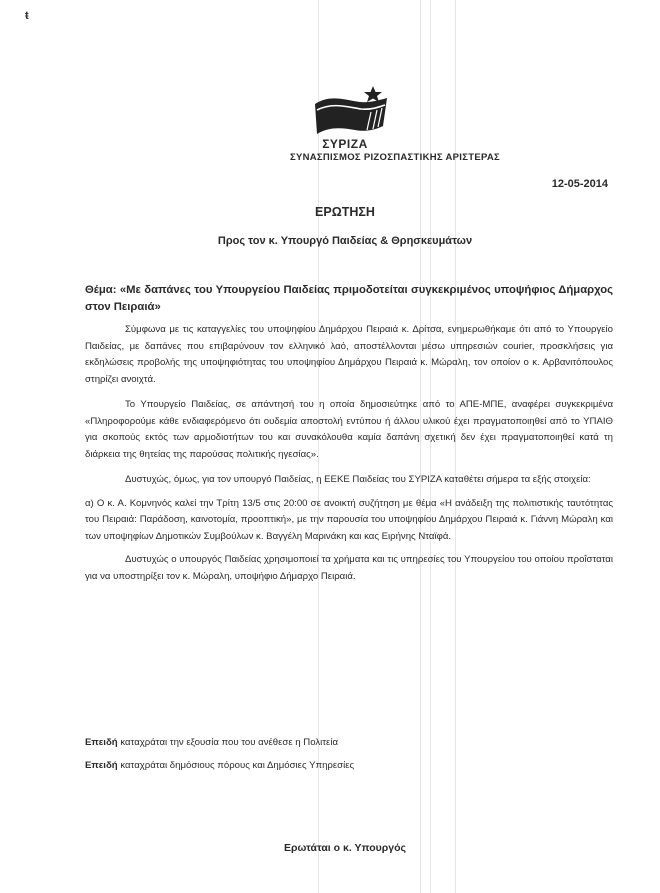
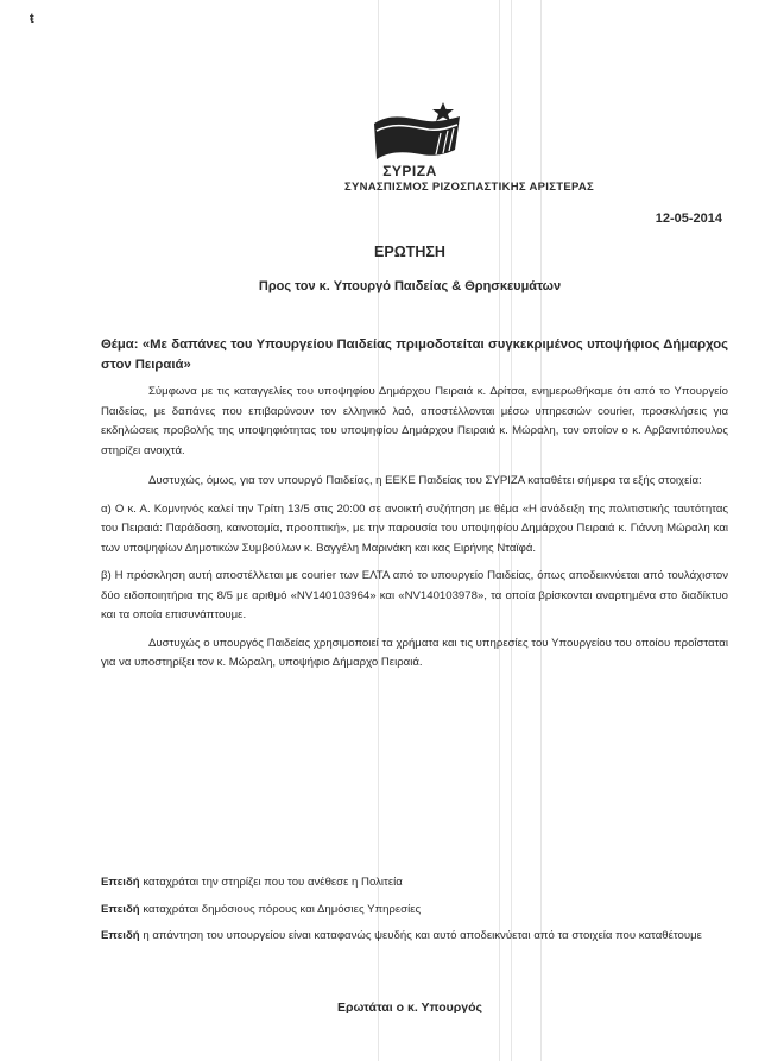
  ŧ
  ΣΥΡΙΖΑ
  ΣΥΝΑΣΠΙΣΜΟΣ ΡΙΖΟΣΠΑΣΤΙΚΗΣ ΑΡΙΣΤΕΡΑΣ
  12-05-2014
  ΕΡΩΤΗΣΗ
  Προς τον κ. Υπουργό Παιδείας & Θρησκευμάτων
  Θέμα: «Με δαπάνες του Υπουργείου Παιδείας πριμοδοτείται συγκεκριμένος υποψήφιος Δήμαρχος στον Πειραιά»
  Σύμφωνα με τις καταγγελίες του υποψηφίου Δημάρχου Πειραιά κ. Δρίτσα, ενημερωθήκαμε ότι από το Υπουργείο Παιδείας, με δαπάνες που επιβαρύνουν τον ελληνικό λαό, αποστέλλονται μέσω υπηρεσιών courier, προσκλήσεις για εκδηλώσεις προβολής της υποψηφιότητας του υποψηφίου Δημάρχου Πειραιά κ. Μώραλη, τον οποίον ο κ. Αρβανιτόπουλος στηρίζει ανοιχτά.
- Το Υπουργείο Παιδείας, σε απάντησή του η οποία δημοσιεύτηκε από το ΑΠΕ-ΜΠΕ, αναφέρει συγκεκριμένα «Πληροφορούμε κάθε ενδιαφερόμενο ότι ουδεμία αποστολή εντύπου ή άλλου υλικού έχει πραγματοποιηθεί από το ΥΠΑΙΘ για σκοπούς εκτός των αρμοδιοτήτων του και συνακόλουθα καμία δαπάνη σχετική δεν έχει πραγματοποιηθεί κατά τη διάρκεια της θητείας της παρούσας πολιτικής ηγεσίας».
  Δυστυχώς, όμως, για τον υπουργό Παιδείας, η ΕΕΚΕ Παιδείας του ΣΥΡΙΖΑ καταθέτει σήμερα τα εξής στοιχεία:
  α) Ο κ. Α. Κομνηνός καλεί την Τρίτη 13/5 στις 20:00 σε ανοικτή συζήτηση με θέμα «Η ανάδειξη της πολιτιστικής ταυτότητας του Πειραιά: Παράδοση, καινοτομία, προοπτική», με την παρουσία του υποψηφίου Δημάρχου Πειραιά κ. Γιάννη Μώραλη και των υποψηφίων Δημοτικών Συμβούλων κ. Βαγγέλη Μαρινάκη και κας Ειρήνης Νταϊφά.
+ β) Η πρόσκληση αυτή αποστέλλεται με courier των ΕΛΤΑ από το υπουργείο Παιδείας, όπως αποδεικνύεται από τουλάχιστον δύο ειδοποιητήρια της 8/5 με αριθμό «NV140103964» και «NV140103978», τα οποία βρίσκονται αναρτημένα στο διαδίκτυο και τα οποία επισυνάπτουμε.
  Δυστυχώς ο υπουργός Παιδείας χρησιμοποιεί τα χρήματα και τις υπηρεσίες του Υπουργείου του οποίου προΐσταται για να υποστηρίξει τον κ. Μώραλη, υποψήφιο Δήμαρχο Πειραιά.
- Επειδή καταχράται την εξουσία που του ανέθεσε η Πολιτεία
+ Επειδή καταχράται την στηρίζει που του ανέθεσε η Πολιτεία
  Επειδή καταχράται δημόσιους πόρους και Δημόσιες Υπηρεσίες
+ Επειδή η απάντηση του υπουργείου είναι καταφανώς ψευδής και αυτό αποδεικνύεται από τα στοιχεία που καταθέτουμε
  Ερωτάται ο κ. Υπουργός
